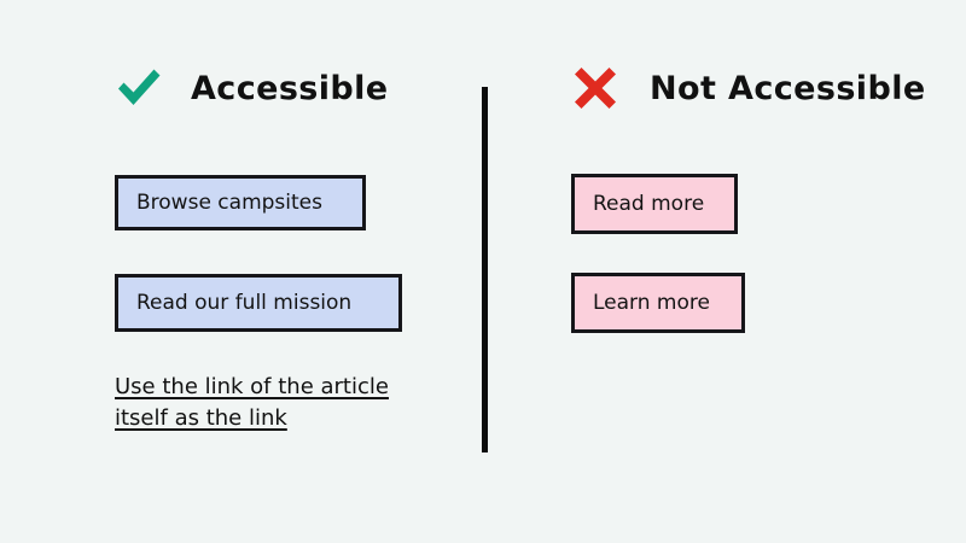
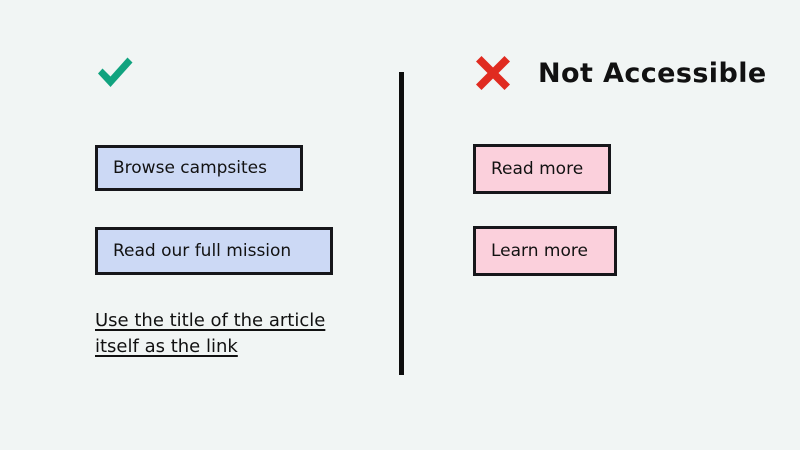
- Accessible
  Browse campsites
  Read our full mission
- Use the link of the article
+ Use the title of the article
  itself as the link
  Not Accessible
  Read more
  Learn more
